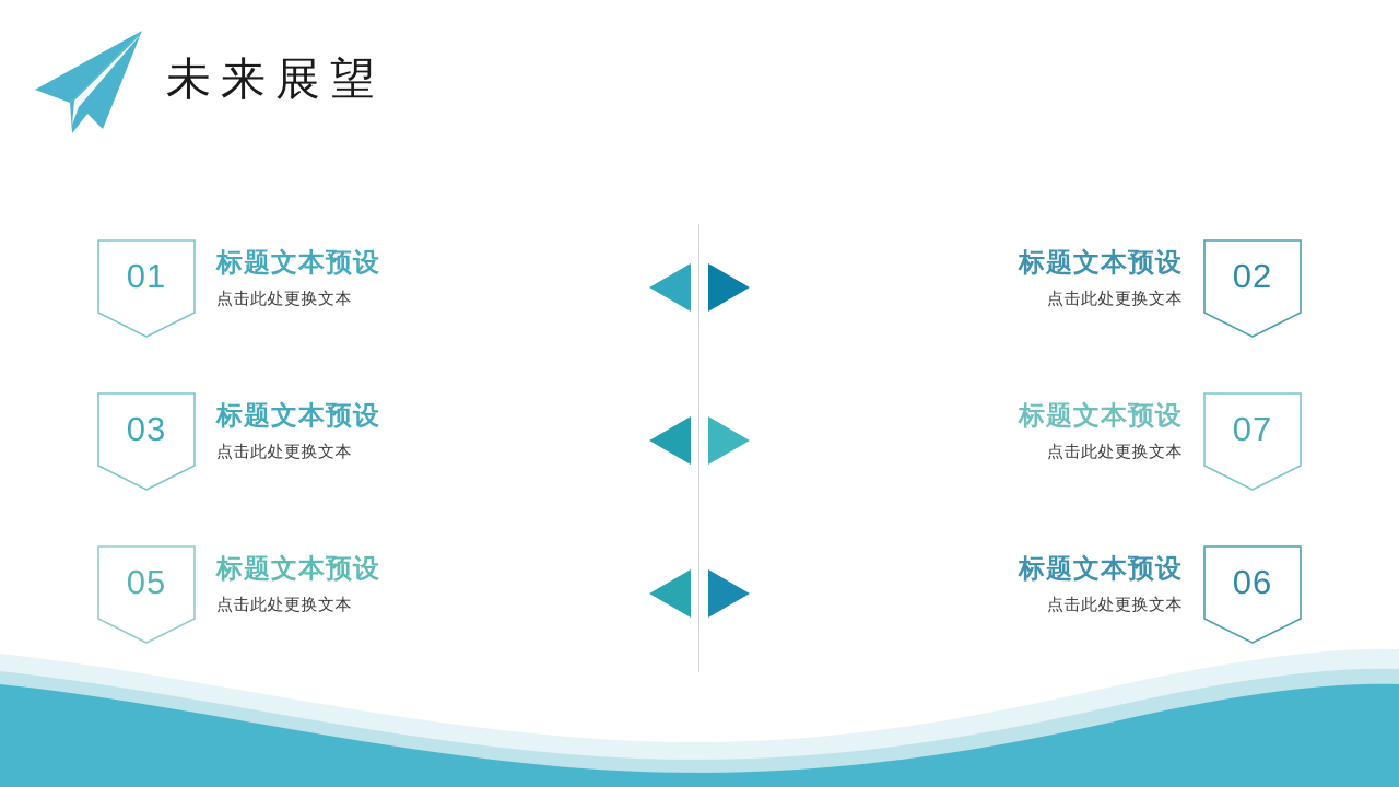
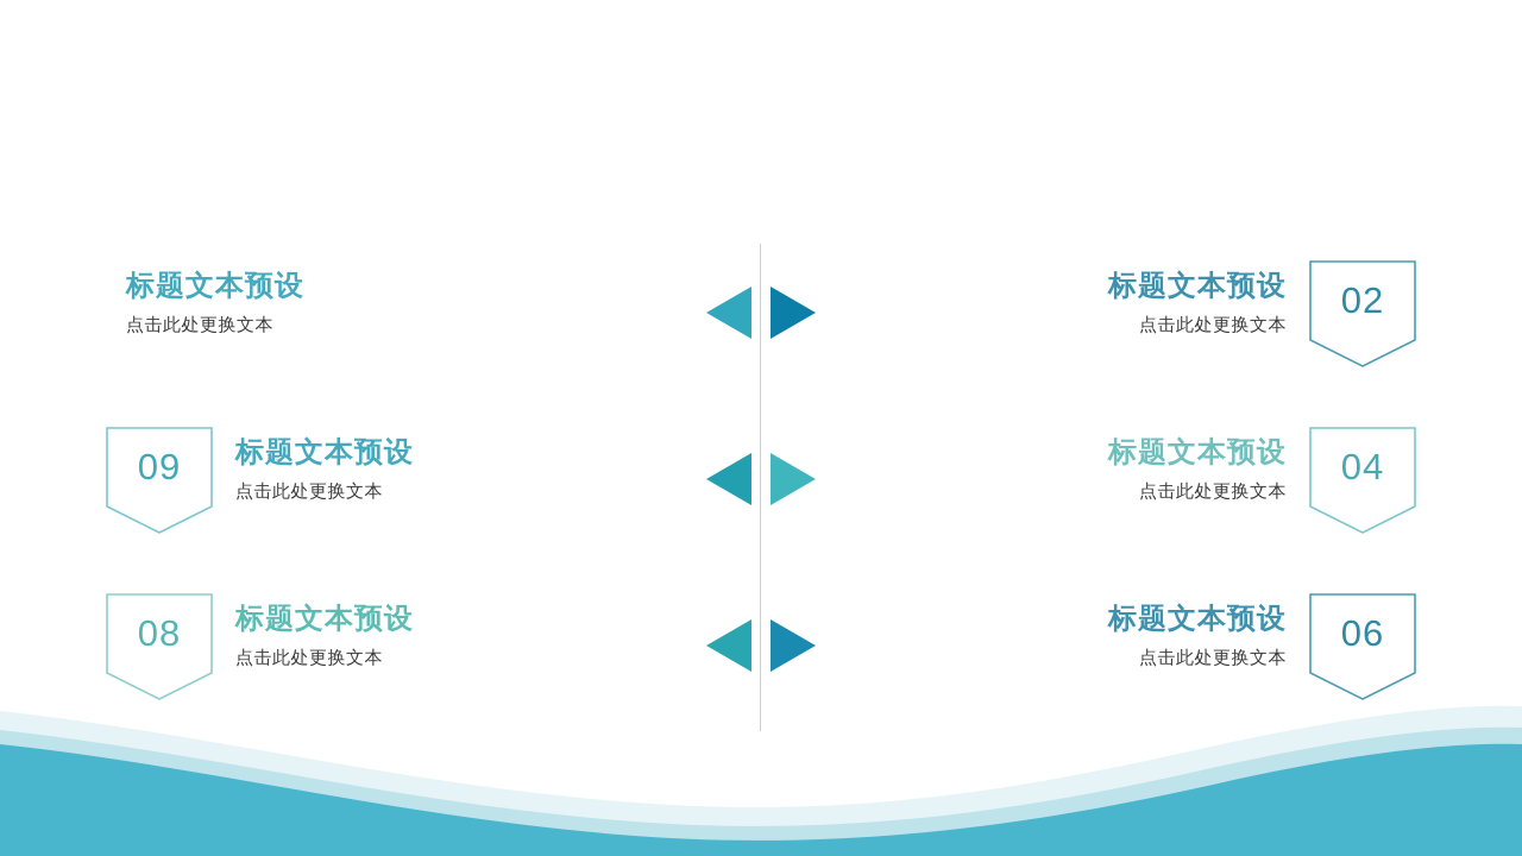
- 未来展望
- 01
  标题文本预设
  点击此处更换文本
  02
  标题文本预设
  点击此处更换文本
- 03
+ 09
  标题文本预设
  点击此处更换文本
- 07
+ 04
  标题文本预设
  点击此处更换文本
- 05
+ 08
  标题文本预设
  点击此处更换文本
  06
  标题文本预设
  点击此处更换文本
